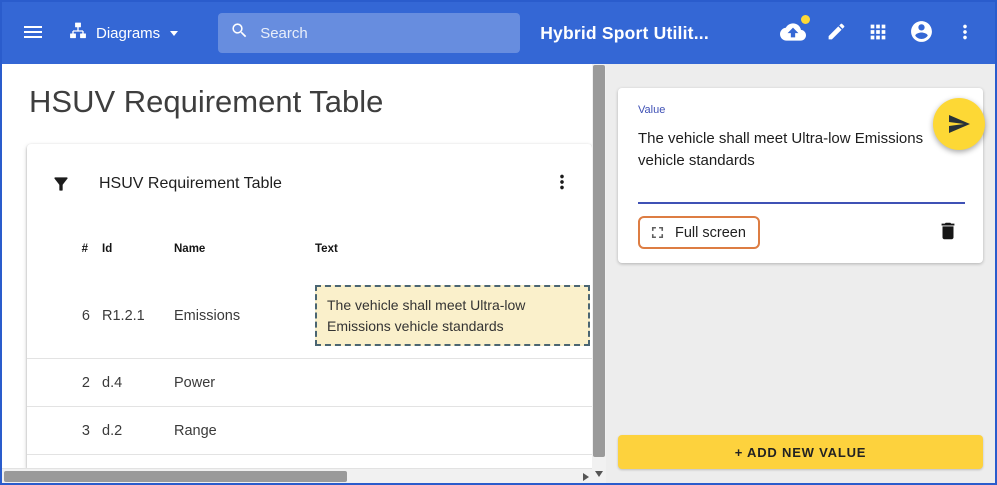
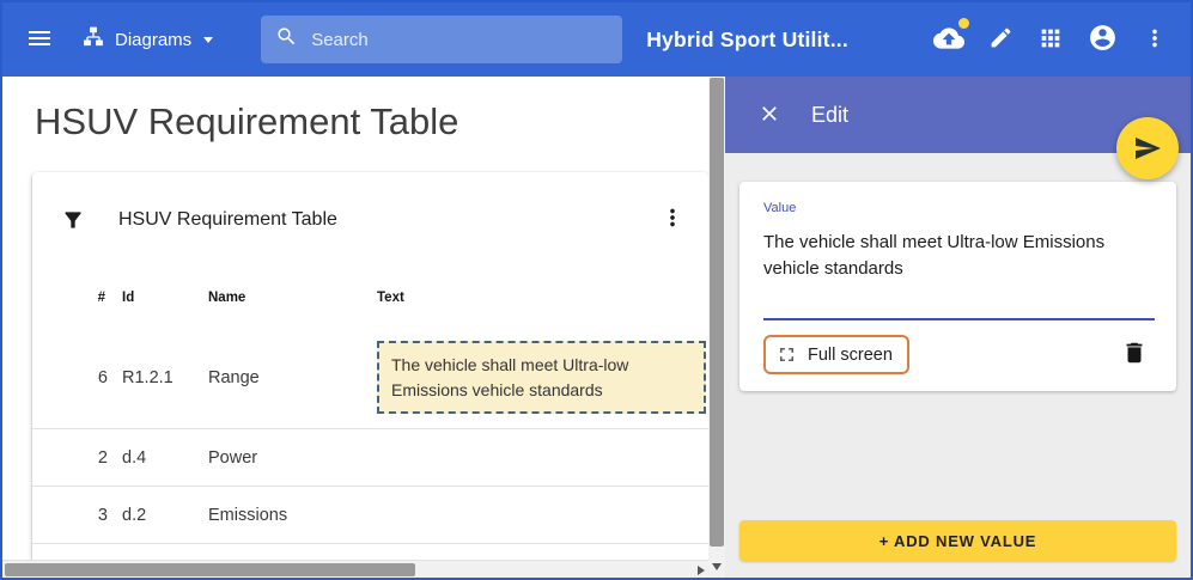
  Diagrams
  Search
  Hybrid Sport Utilit...
  HSUV Requirement Table
  HSUV Requirement Table
  #
  Id
  Name
  Text
  6
  R1.2.1
- Emissions
+ Range
  The vehicle shall meet Ultra-low Emissions vehicle standards
  2
  d.4
  Power
  3
  d.2
- Range
+ Emissions
+ Edit
  Value
  The vehicle shall meet Ultra-low Emissions vehicle standards
  Full screen
  + ADD NEW VALUE
